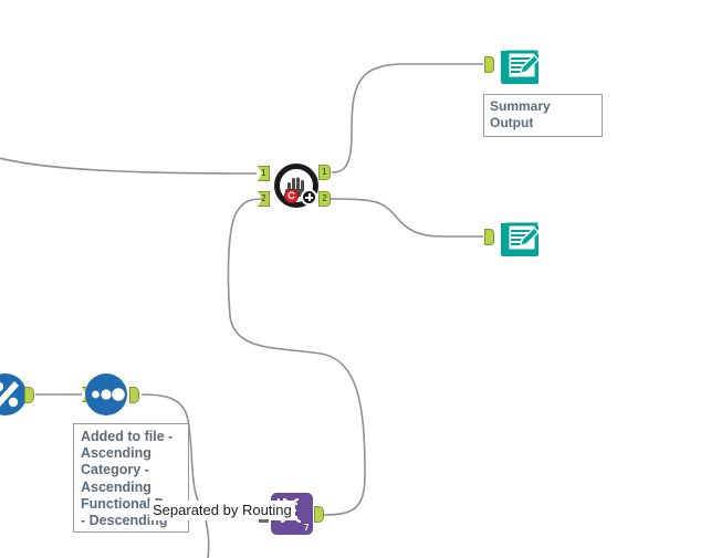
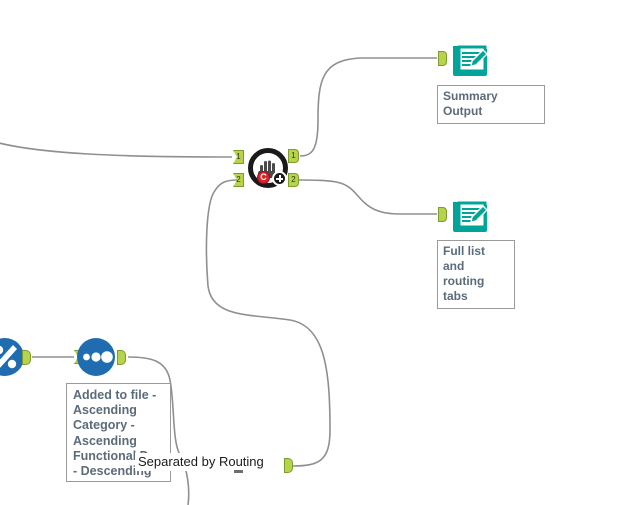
  1
  2
  1
  2
  C
  Summary Output
+ Full list and
+ routing tabs
  Added to file -
  Ascending
  Category -
  Ascending
  Functiona
  - Descending
- 7
  Separated by Routing
